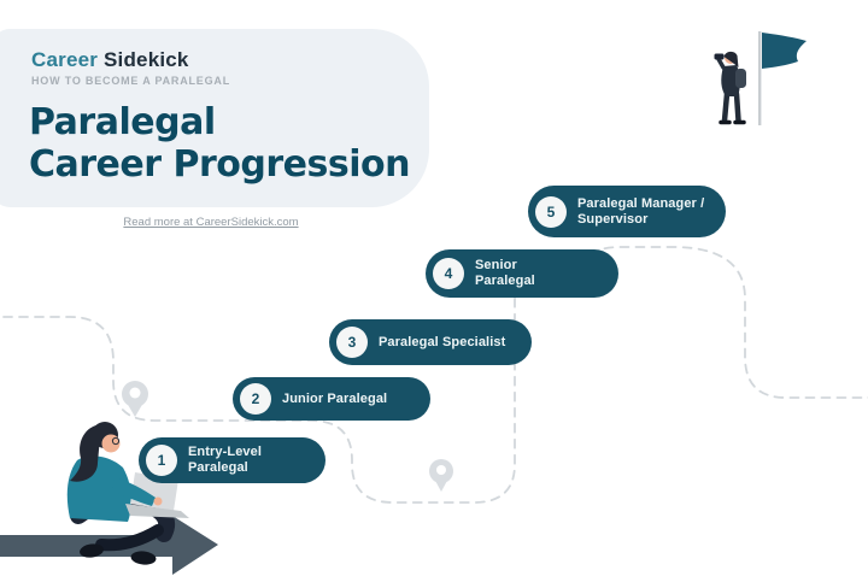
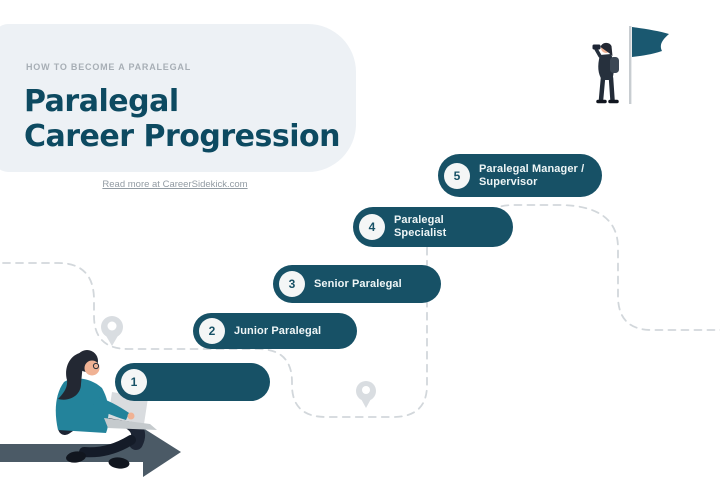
- Career Sidekick
  HOW TO BECOME A PARALEGAL
  Paralegal
  Career Progression
  Read more at CareerSidekick.com
  1
- Entry-Level Paralegal
  2
  Junior Paralegal
  3
- Paralegal Specialist
+ Senior Paralegal
  4
- Senior Paralegal
+ Paralegal Specialist
  5
  Paralegal Manager / Supervisor
